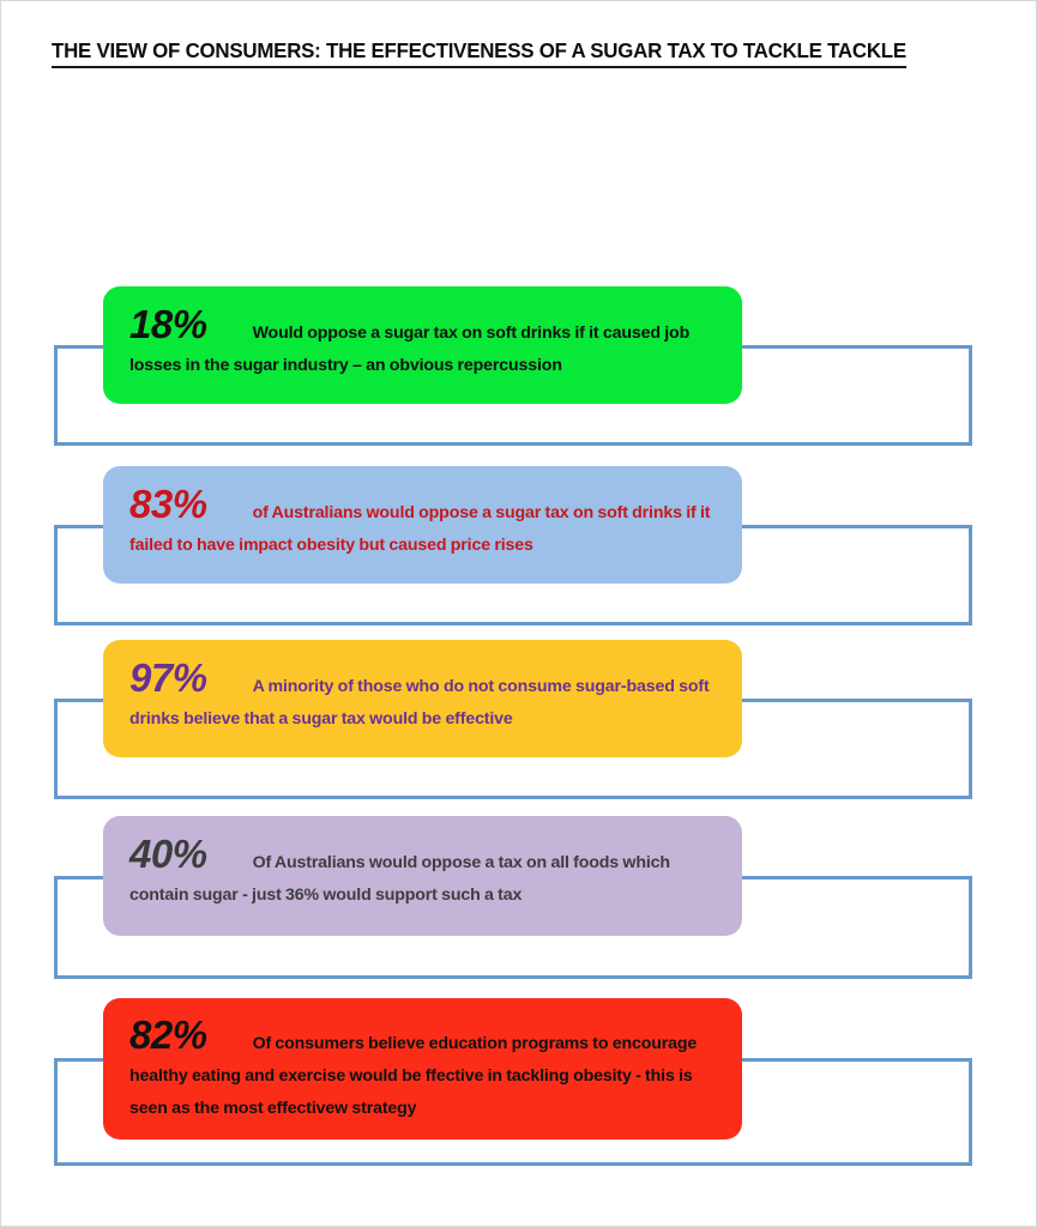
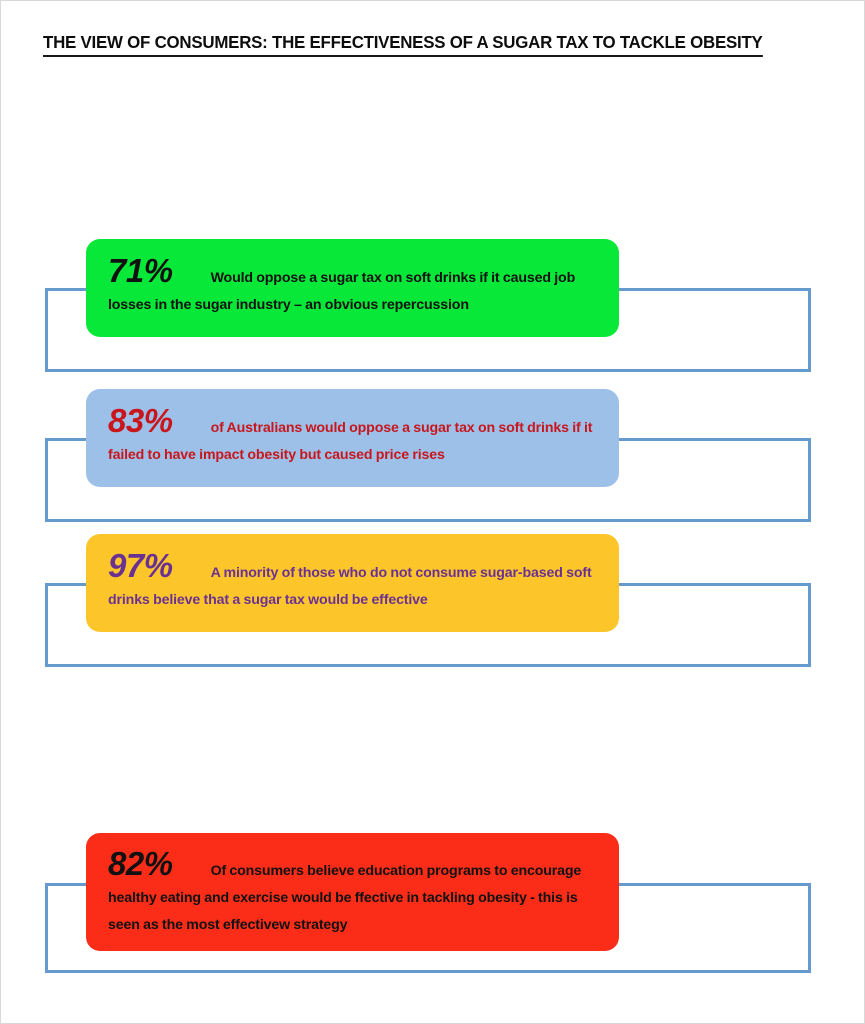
- THE VIEW OF CONSUMERS: THE EFFECTIVENESS OF A SUGAR TAX TO TACKLE TACKLE
+ THE VIEW OF CONSUMERS: THE EFFECTIVENESS OF A SUGAR TAX TO TACKLE OBESITY
- 18% Would oppose a sugar tax on soft drinks if it caused job losses in the sugar industry – an obvious repercussion
+ 71% Would oppose a sugar tax on soft drinks if it caused job losses in the sugar industry – an obvious repercussion
  83% of Australians would oppose a sugar tax on soft drinks if it failed to have impact obesity but caused price rises
  97% A minority of those who do not consume sugar-based soft drinks believe that a sugar tax would be effective
- 40% Of Australians would oppose a tax on all foods which contain sugar - just 36% would support such a tax
  82% Of consumers believe education programs to encourage healthy eating and exercise would be ffective in tackling obesity - this is seen as the most effectivew strategy
